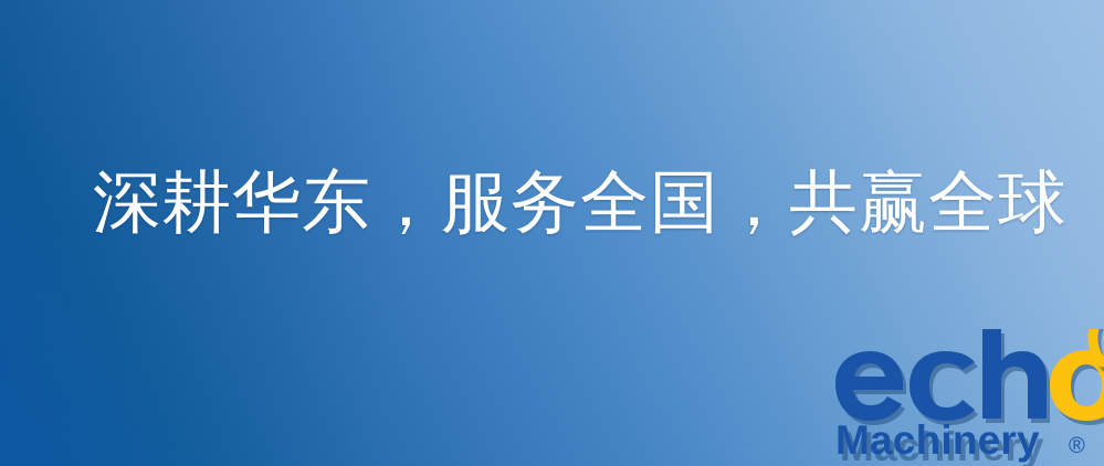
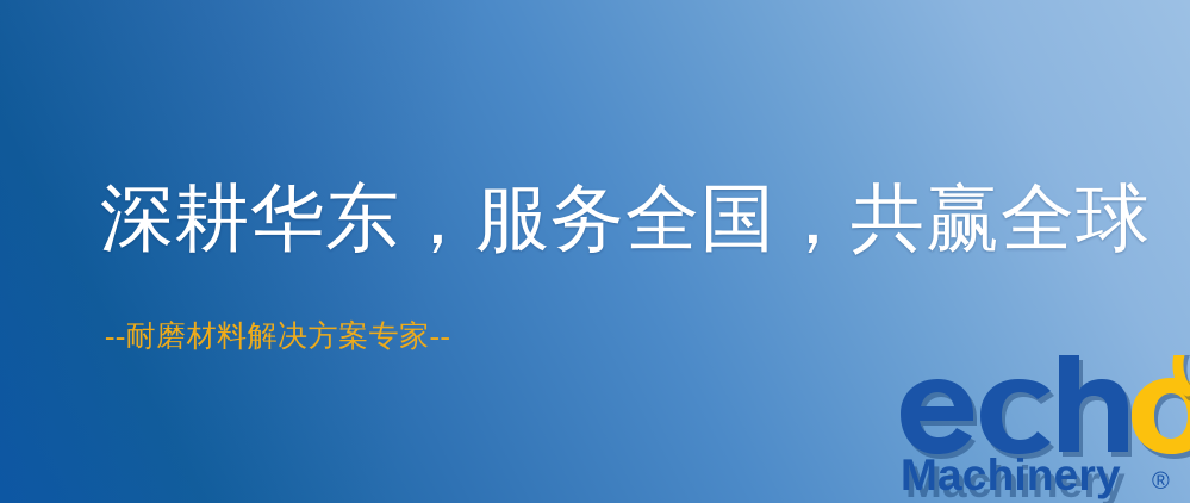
  深耕华东，服务全国，共赢全球
+ --耐磨材料解决方案专家--
  Machinery
  Machinery
  ®
